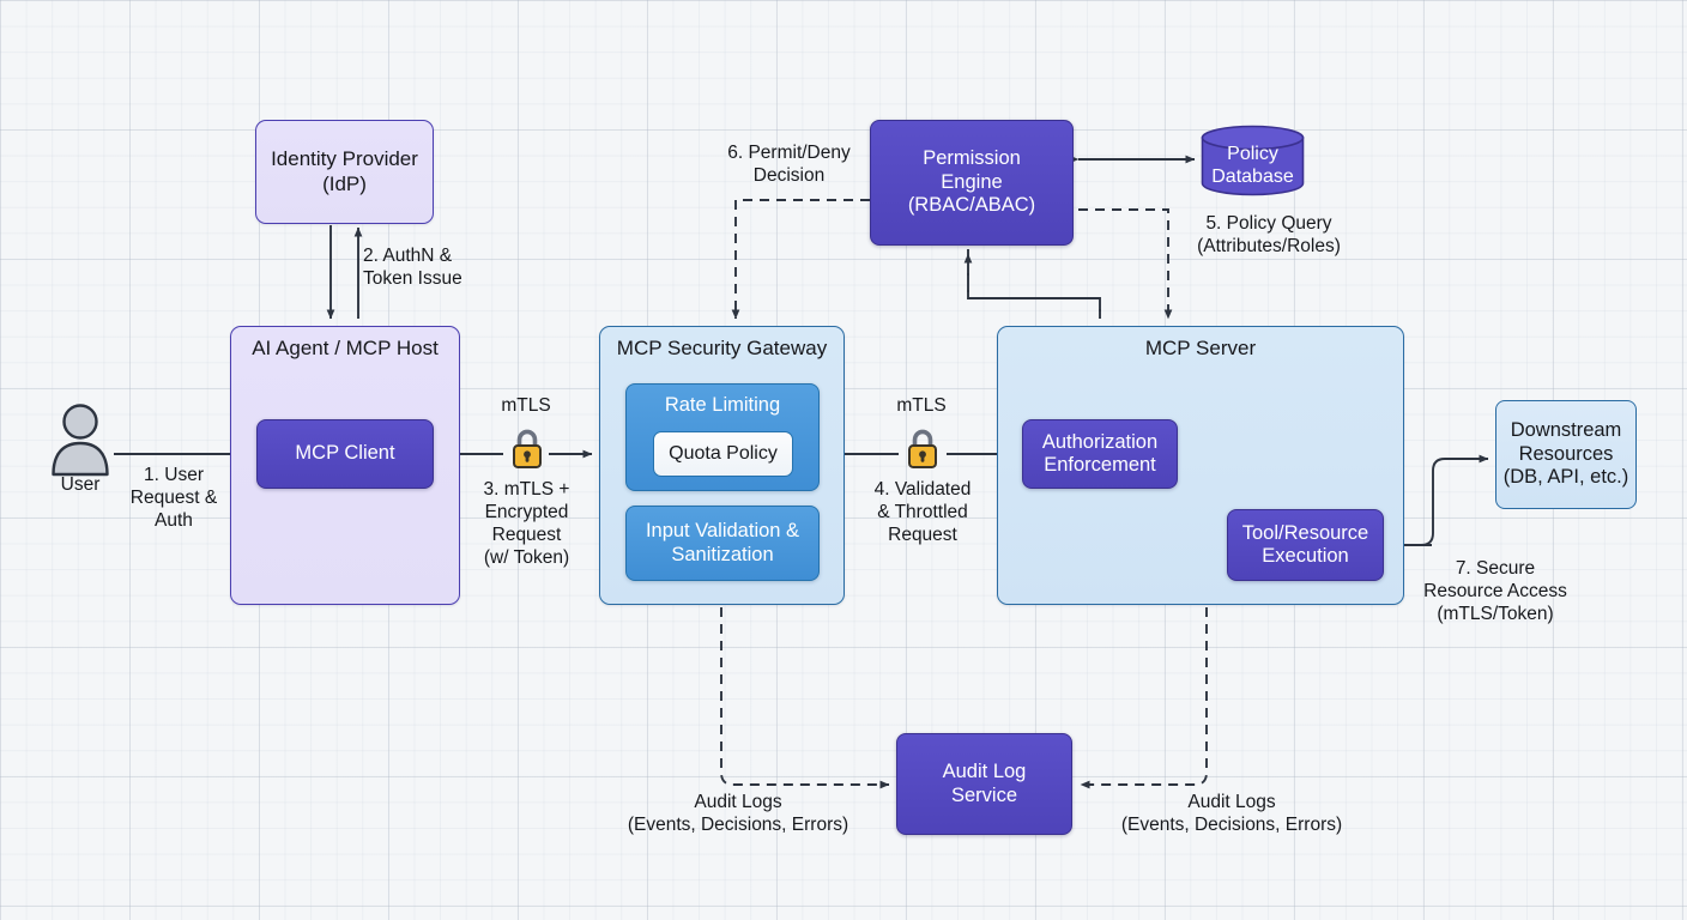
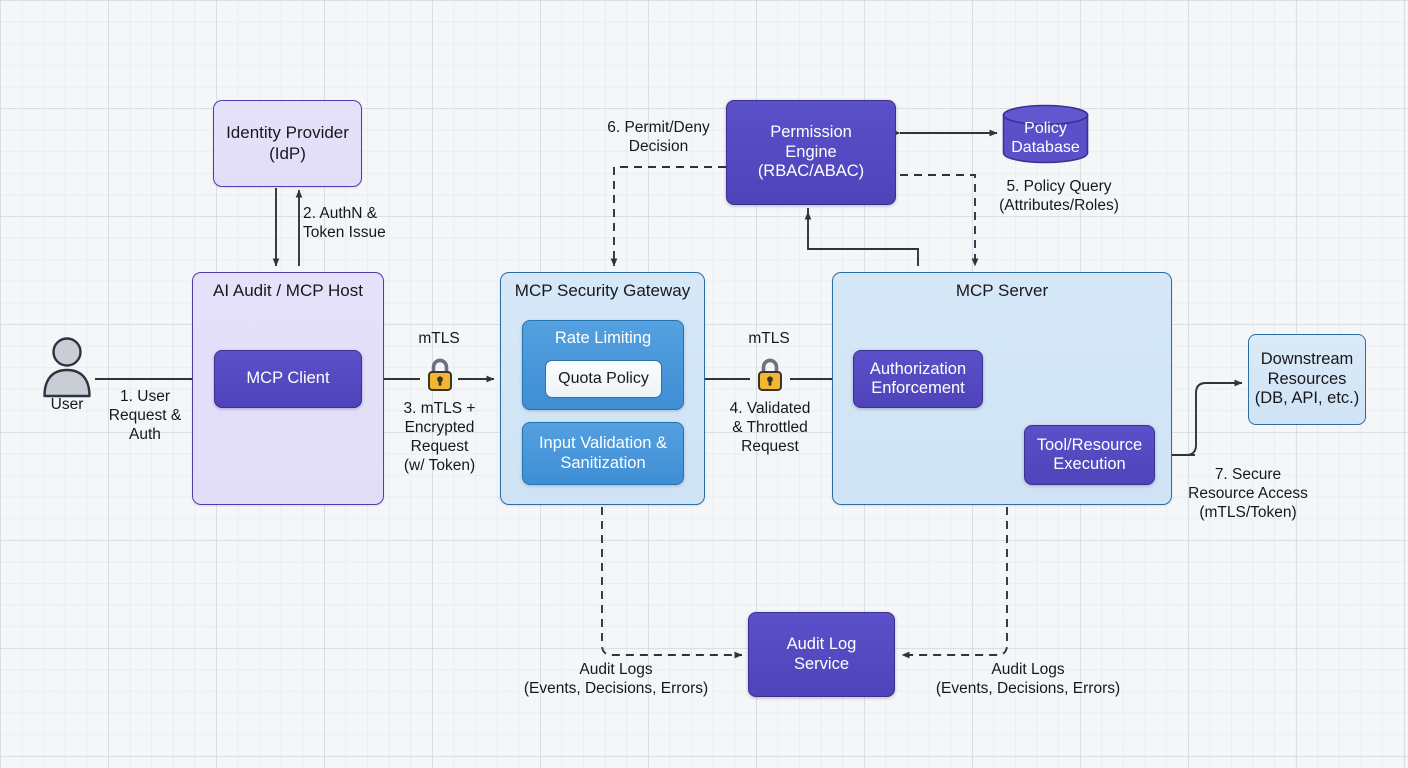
  User
  1. User
  Request &
  Auth
  Identity Provider
  (IdP)
  2. AuthN &
  Token Issue
- AI Agent / MCP Host
+ AI Audit / MCP Host
  MCP Client
  mTLS
  3. mTLS +
  Encrypted
  Request
  (w/ Token)
  MCP Security Gateway
  Rate Limiting
  Quota Policy
  Input Validation &
  Sanitization
  mTLS
  4. Validated
  & Throttled
  Request
  MCP Server
  Authorization
  Enforcement
  Tool/Resource
  Execution
  Permission
  Engine
  (RBAC/ABAC)
  6. Permit/Deny
  Decision
  Policy
  Database
  5. Policy Query
  (Attributes/Roles)
  Downstream
  Resources
  (DB, API, etc.)
  7. Secure
  Resource Access
  (mTLS/Token)
  Audit Log
  Service
  Audit Logs
  (Events, Decisions, Errors)
  Audit Logs
  (Events, Decisions, Errors)
